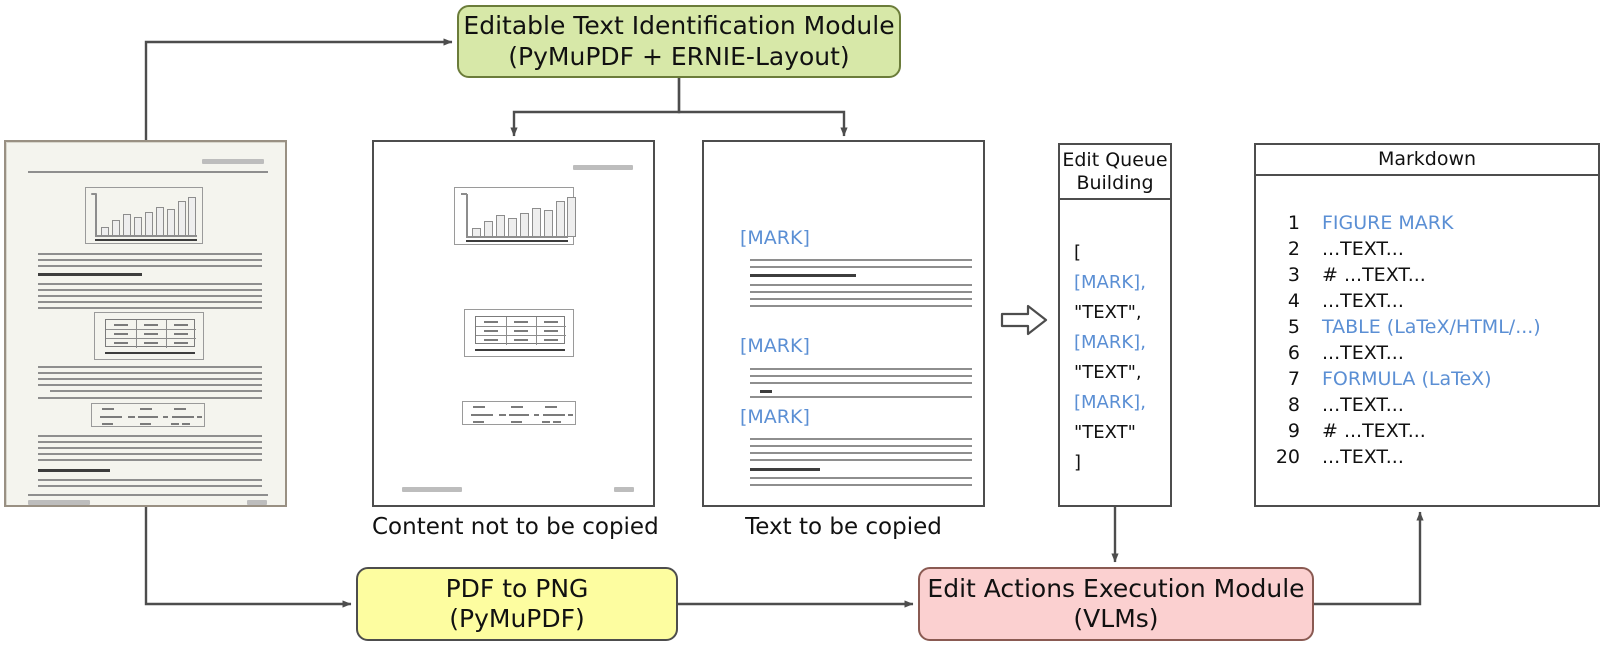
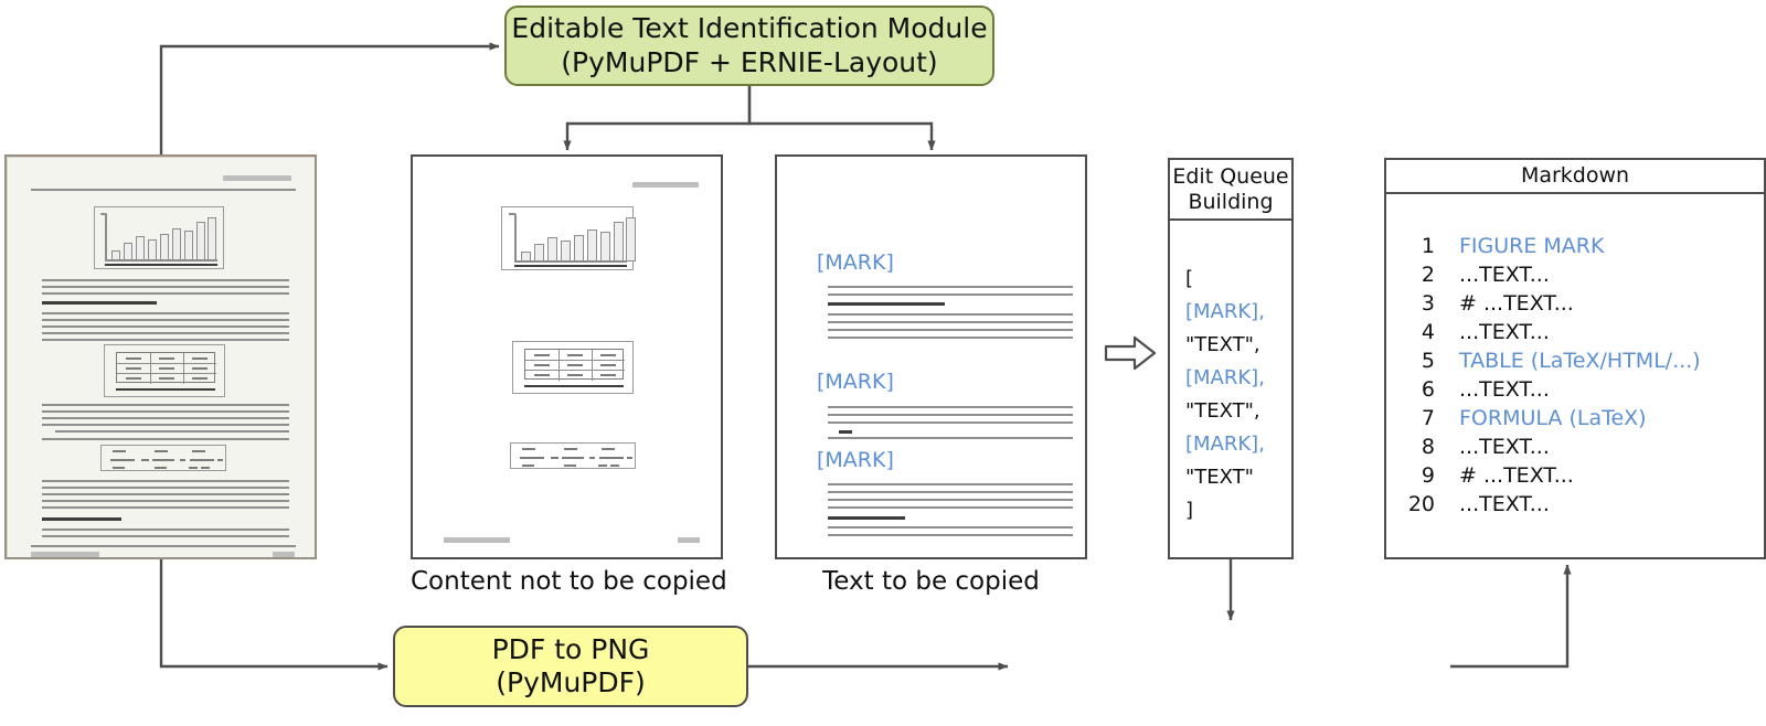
  Editable Text Identification Module
  (PyMuPDF + ERNIE-Layout)
  PDF to PNG
  (PyMuPDF)
- Edit Actions Execution Module
- (VLMs)
  Content not to be copied
  [MARK]
  [MARK]
  [MARK]
  Text to be copied
  Edit Queue
  Building
  [
  [MARK],
  "TEXT",
  [MARK],
  "TEXT",
  [MARK],
  "TEXT"
  ]
  Markdown
  1
  FIGURE MARK
  2
  ...TEXT...
  3
  # ...TEXT...
  4
  ...TEXT...
  5
  TABLE (LaTeX/HTML/...)
  6
  ...TEXT...
  7
  FORMULA (LaTeX)
  8
  ...TEXT...
  9
  # ...TEXT...
  20
  ...TEXT...
